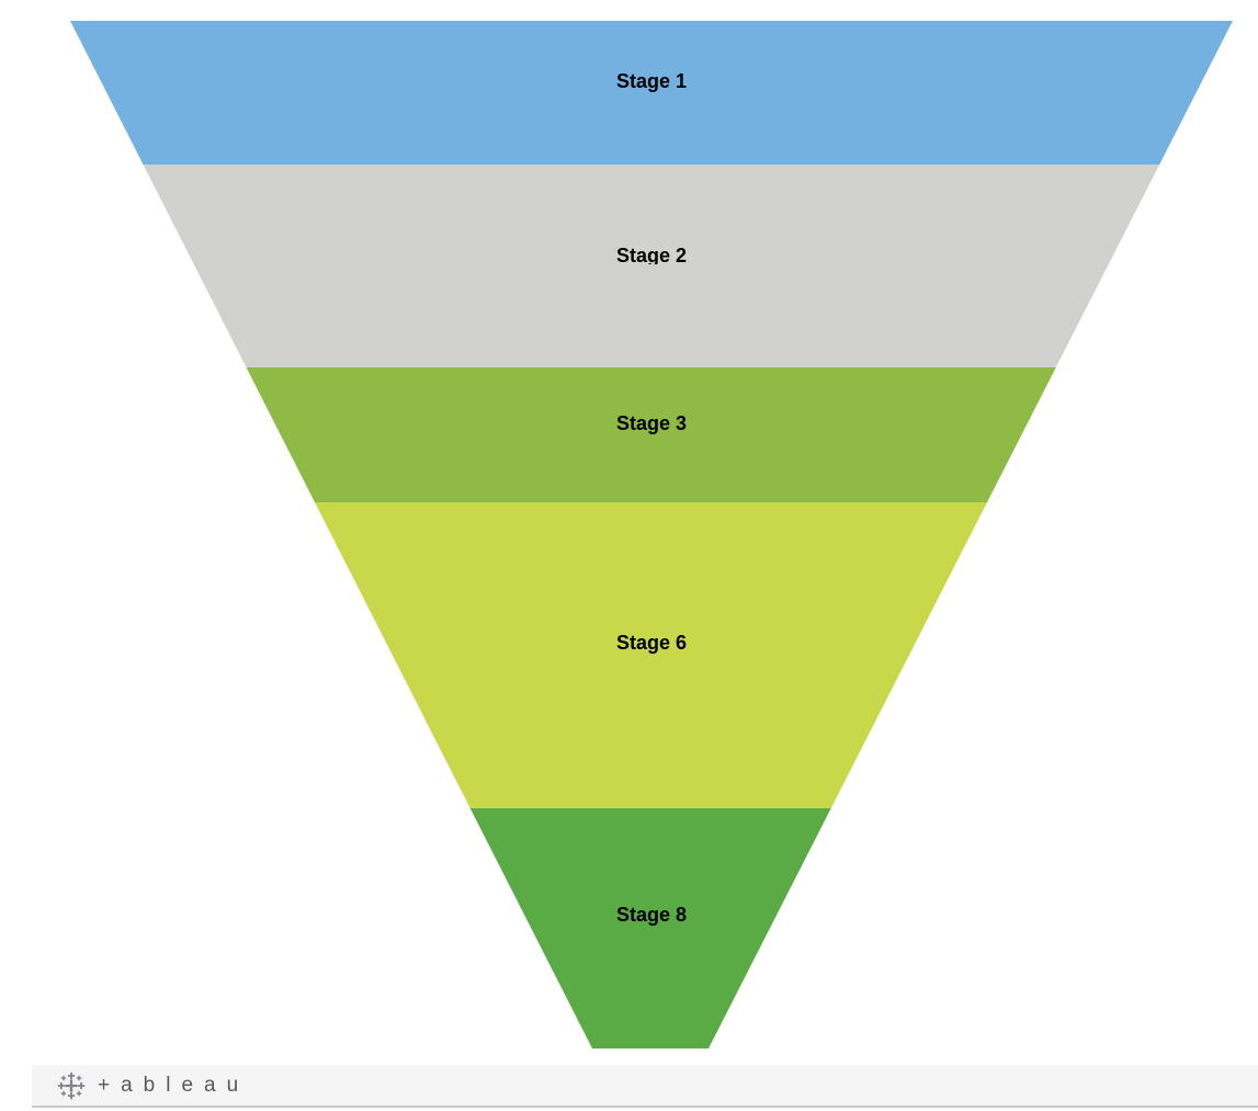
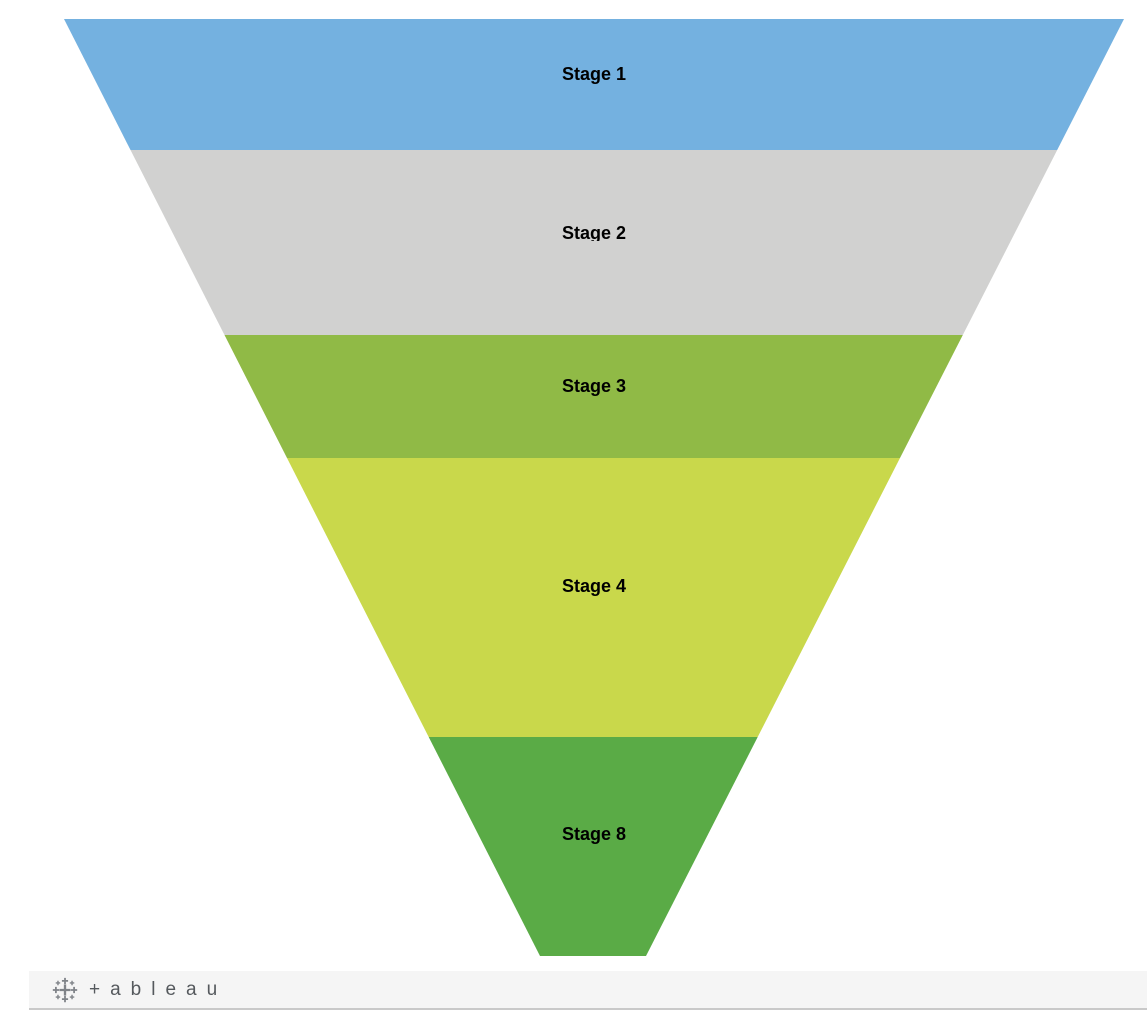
  Stage 1
  Stage 2
  Stage 3
- Stage 6
+ Stage 4
  Stage 8
  +ableau
